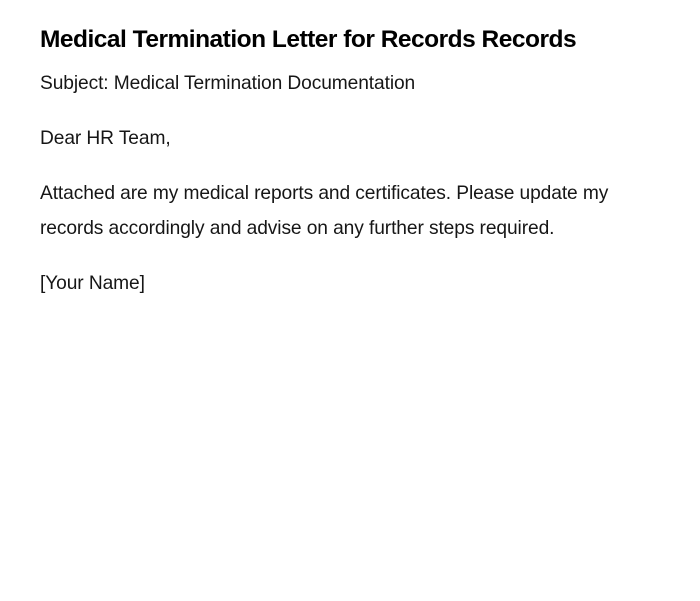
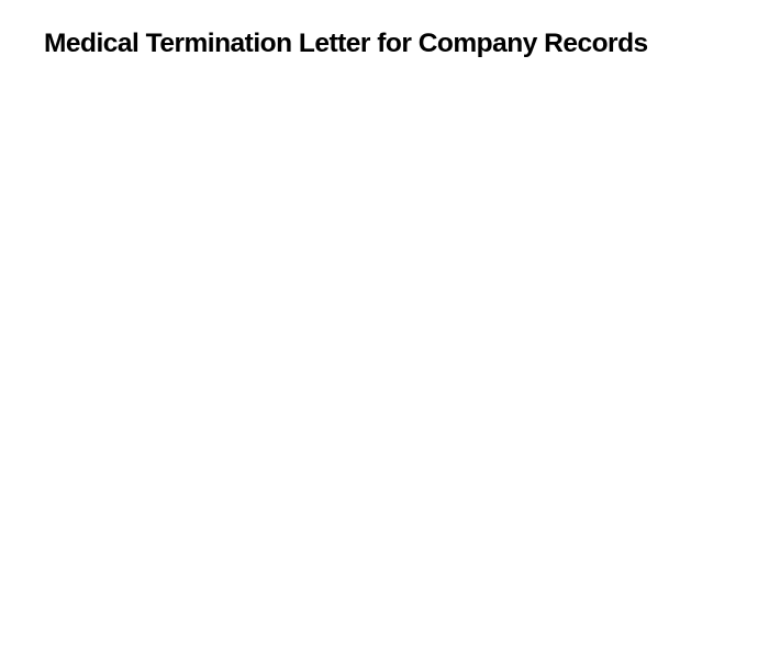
- Medical Termination Letter for Records Records
+ Medical Termination Letter for Company Records
- Subject: Medical Termination Documentation
- Dear HR Team,
- Attached are my medical reports and certificates. Please update my records accordingly and advise on any further steps required.
- [Your Name]
